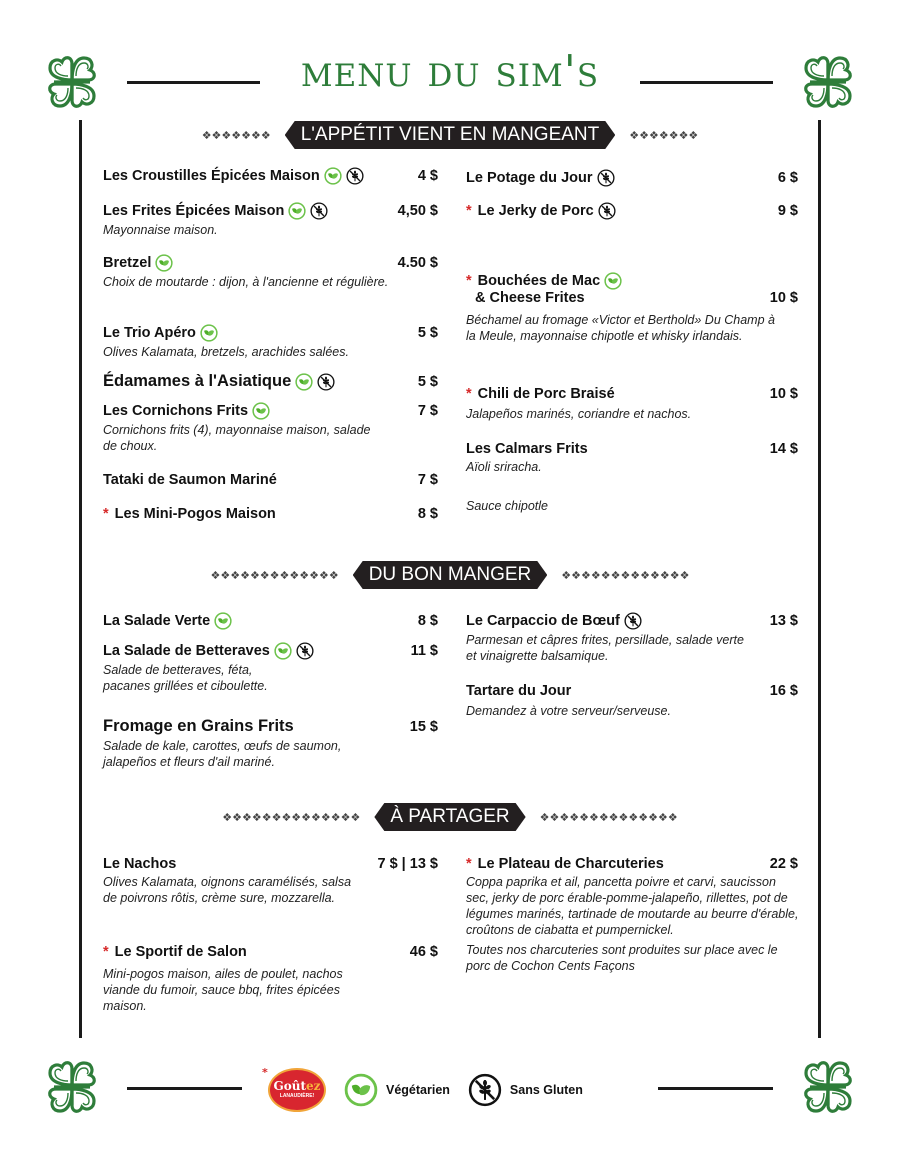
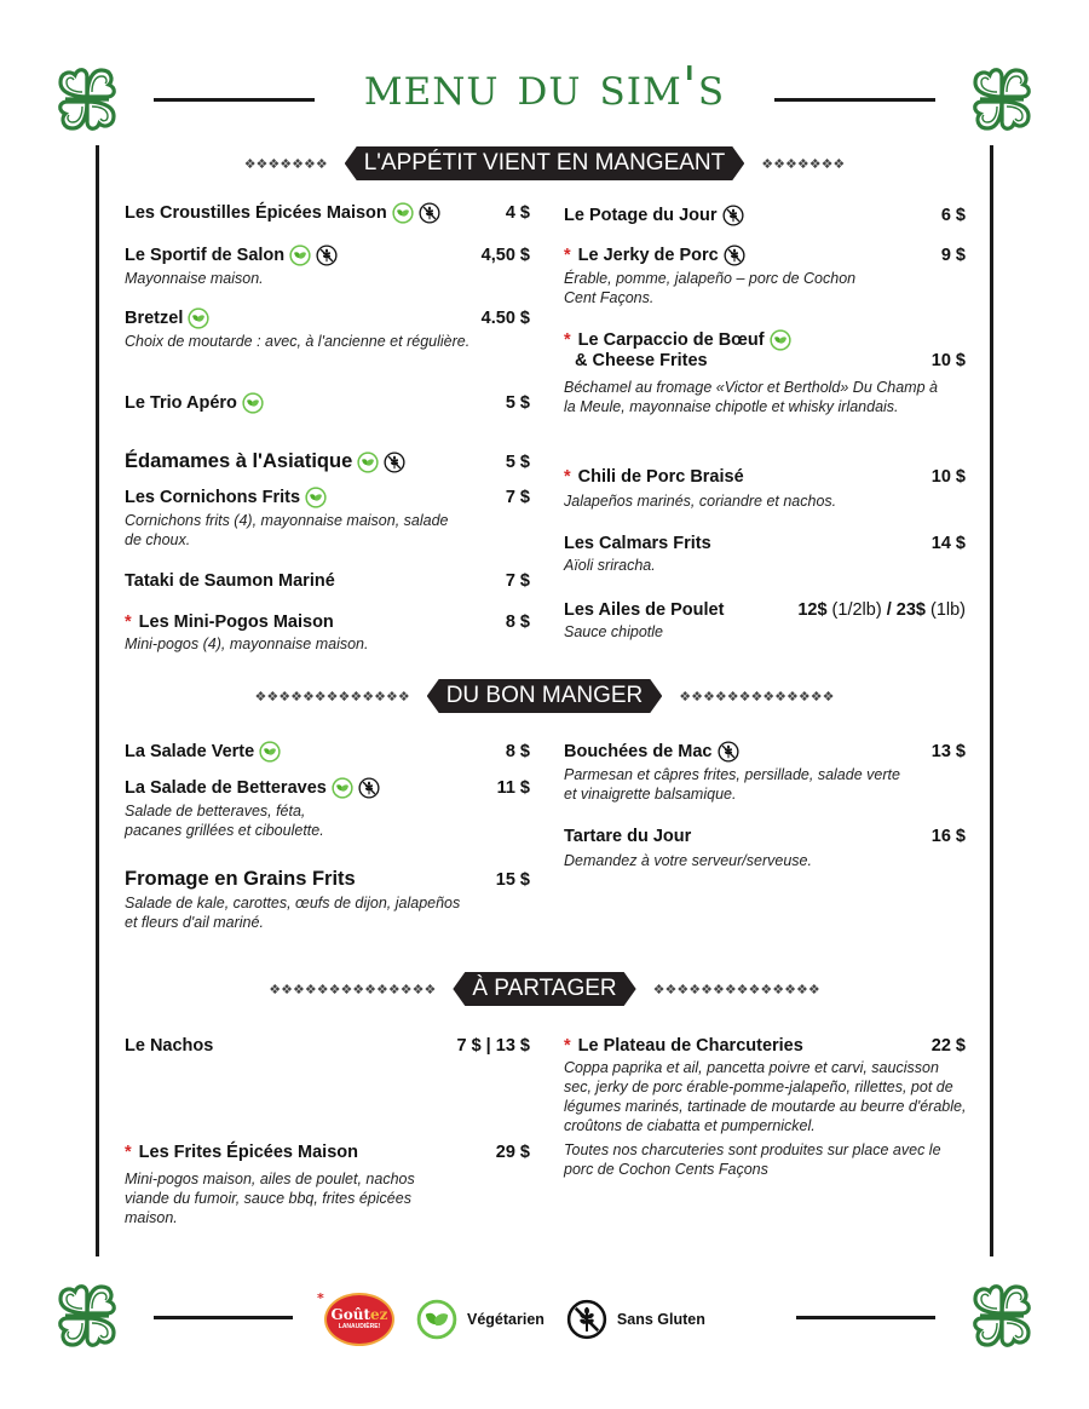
  menu du sim's
  ❖❖❖❖❖❖❖
  L'APPÉTIT VIENT EN MANGEANT
  ❖❖❖❖❖❖❖
  Les Croustilles Épicées Maison
  4 $
- Les Frites Épicées Maison
+ Le Sportif de Salon
  4,50 $
  Mayonnaise maison.
  Bretzel
  4.50 $
- Choix de moutarde : dijon, à l'ancienne et régulière.
+ Choix de moutarde : avec, à l'ancienne et régulière.
  Le Trio Apéro
  5 $
- Olives Kalamata, bretzels, arachides salées.
  Édamames à l'Asiatique
  5 $
  Les Cornichons Frits
  7 $
  Cornichons frits (4), mayonnaise maison, salade de choux.
  Tataki de Saumon Mariné
  7 $
  *
  Les Mini-Pogos Maison
  8 $
+ Mini-pogos (4), mayonnaise maison.
  Le Potage du Jour
  6 $
  *
  Le Jerky de Porc
  9 $
+ Érable, pomme, jalapeño – porc de Cochon Cent Façons.
  *
- Bouchées de Mac
+ Le Carpaccio de Bœuf
  & Cheese Frites
  10 $
  Béchamel au fromage «Victor et Berthold» Du Champ à la Meule, mayonnaise chipotle et whisky irlandais.
  *
  Chili de Porc Braisé
  10 $
  Jalapeños marinés, coriandre et nachos.
  Les Calmars Frits
  14 $
  Aïoli sriracha.
+ Les Ailes de Poulet
+ 12$ (1/2lb) / 23$ (1lb)
  Sauce chipotle
  ❖❖❖❖❖❖❖❖❖❖❖❖❖
  DU BON MANGER
  ❖❖❖❖❖❖❖❖❖❖❖❖❖
  La Salade Verte
  8 $
  La Salade de Betteraves
  11 $
  Salade de betteraves, féta, pacanes grillées et ciboulette.
  Fromage en Grains Frits
  15 $
- Salade de kale, carottes, œufs de saumon, jalapeños et fleurs d'ail mariné.
+ Salade de kale, carottes, œufs de dijon, jalapeños et fleurs d'ail mariné.
- Le Carpaccio de Bœuf
+ Bouchées de Mac
  13 $
  Parmesan et câpres frites, persillade, salade verte et vinaigrette balsamique.
  Tartare du Jour
  16 $
  Demandez à votre serveur/serveuse.
  ❖❖❖❖❖❖❖❖❖❖❖❖❖❖
  À PARTAGER
  ❖❖❖❖❖❖❖❖❖❖❖❖❖❖
  Le Nachos
  7 $ | 13 $
- Olives Kalamata, oignons caramélisés, salsa de poivrons rôtis, crème sure, mozzarella.
  *
- Le Sportif de Salon
+ Les Frites Épicées Maison
- 46 $
+ 29 $
  Mini-pogos maison, ailes de poulet, nachos viande du fumoir, sauce bbq, frites épicées maison.
  *
  Le Plateau de Charcuteries
  22 $
  Coppa paprika et ail, pancetta poivre et carvi, saucisson sec, jerky de porc érable-pomme-jalapeño, rillettes, pot de légumes marinés, tartinade de moutarde au beurre d'érable, croûtons de ciabatta et pumpernickel.
  Toutes nos charcuteries sont produites sur place avec le porc de Cochon Cents Façons
  *
  Goûtez
  Végétarien
  Sans Gluten
